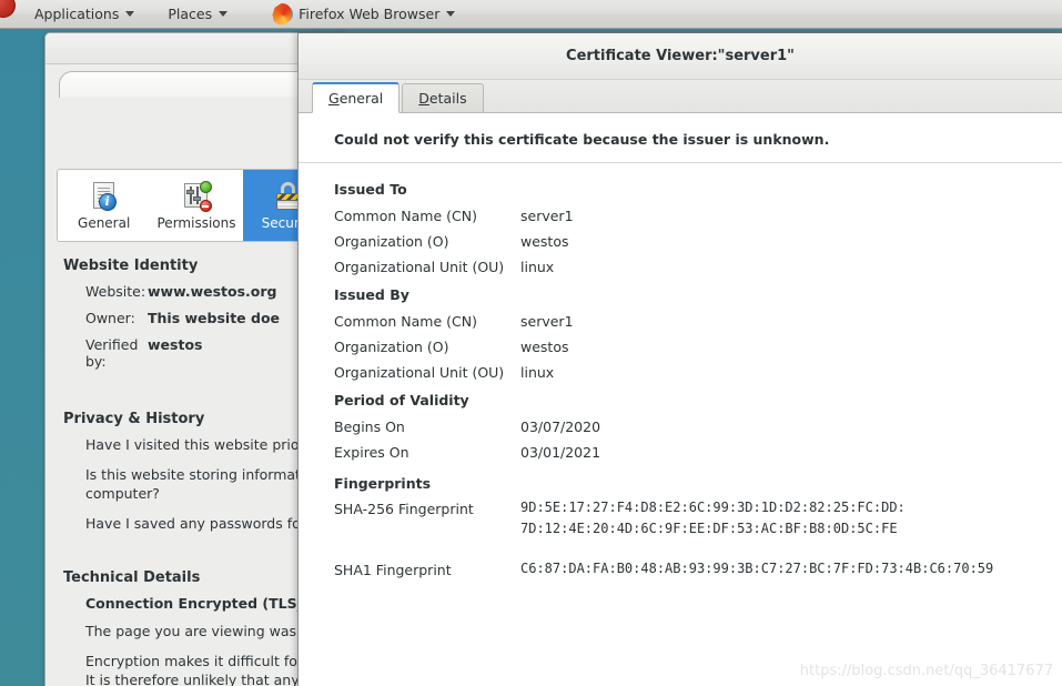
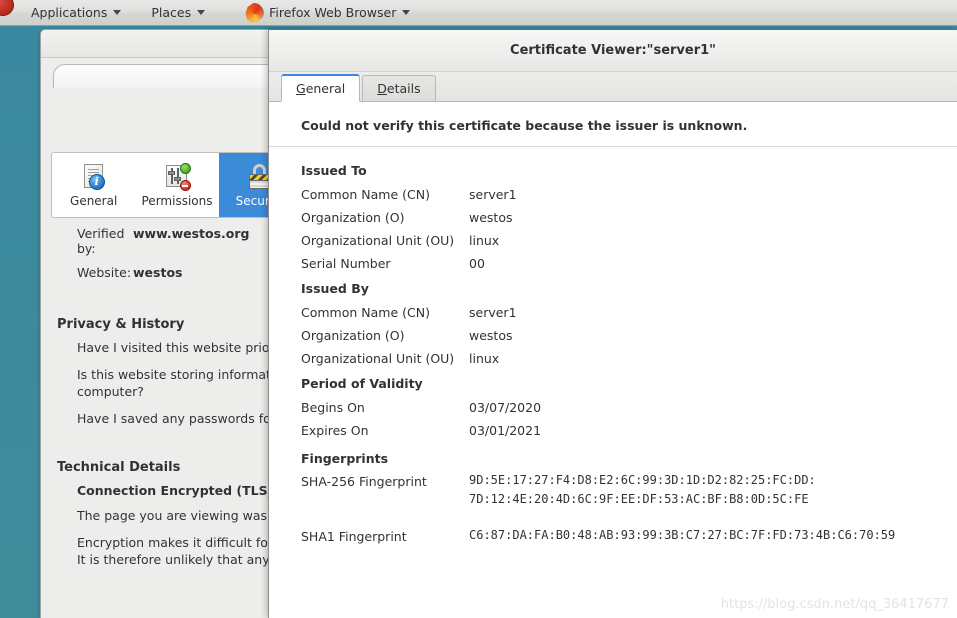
  Applications
  Places
  Firefox Web Browser
  i
  General
  Permissions
- Website Identity
- Website:
+ Verified by:
  www.westos.org
- Owner:
- This website doe
- Verified by:
+ Website:
  westos
  Privacy & History
  Have I visited this website prio
  Is this website storing informa
  computer?
  Have I saved any passwords fo
  Technical Details
  Connection Encrypted (TLS
  The page you are viewing was
  Encryption makes it difficult fo
  It is therefore unlikely that any
  Certificate Viewer:"server1"
  G
  eneral
  D
  etails
  Could not verify this certificate because the issuer is unknown.
  Issued To
  Common Name (CN)
  server1
  Organization (O)
  westos
  Organizational Unit (OU)
  linux
+ Serial Number
+ 00
  Issued By
  Common Name (CN)
  server1
  Organization (O)
  westos
  Organizational Unit (OU)
  linux
  Period of Validity
  Begins On
  03/07/2020
  Expires On
  03/01/2021
  Fingerprints
  SHA-256 Fingerprint
  9D:5E:17:27:F4:D8:E2:6C:99:3D:1D:D2:82:25:FC:DD:
  7D:12:4E:20:4D:6C:9F:EE:DF:53:AC:BF:B8:0D:5C:FE
  SHA1 Fingerprint
  C6:87:DA:FA:B0:48:AB:93:99:3B:C7:27:BC:7F:FD:73:4B:C6:70:59
  https://blog.csdn.net/qq_36417677
